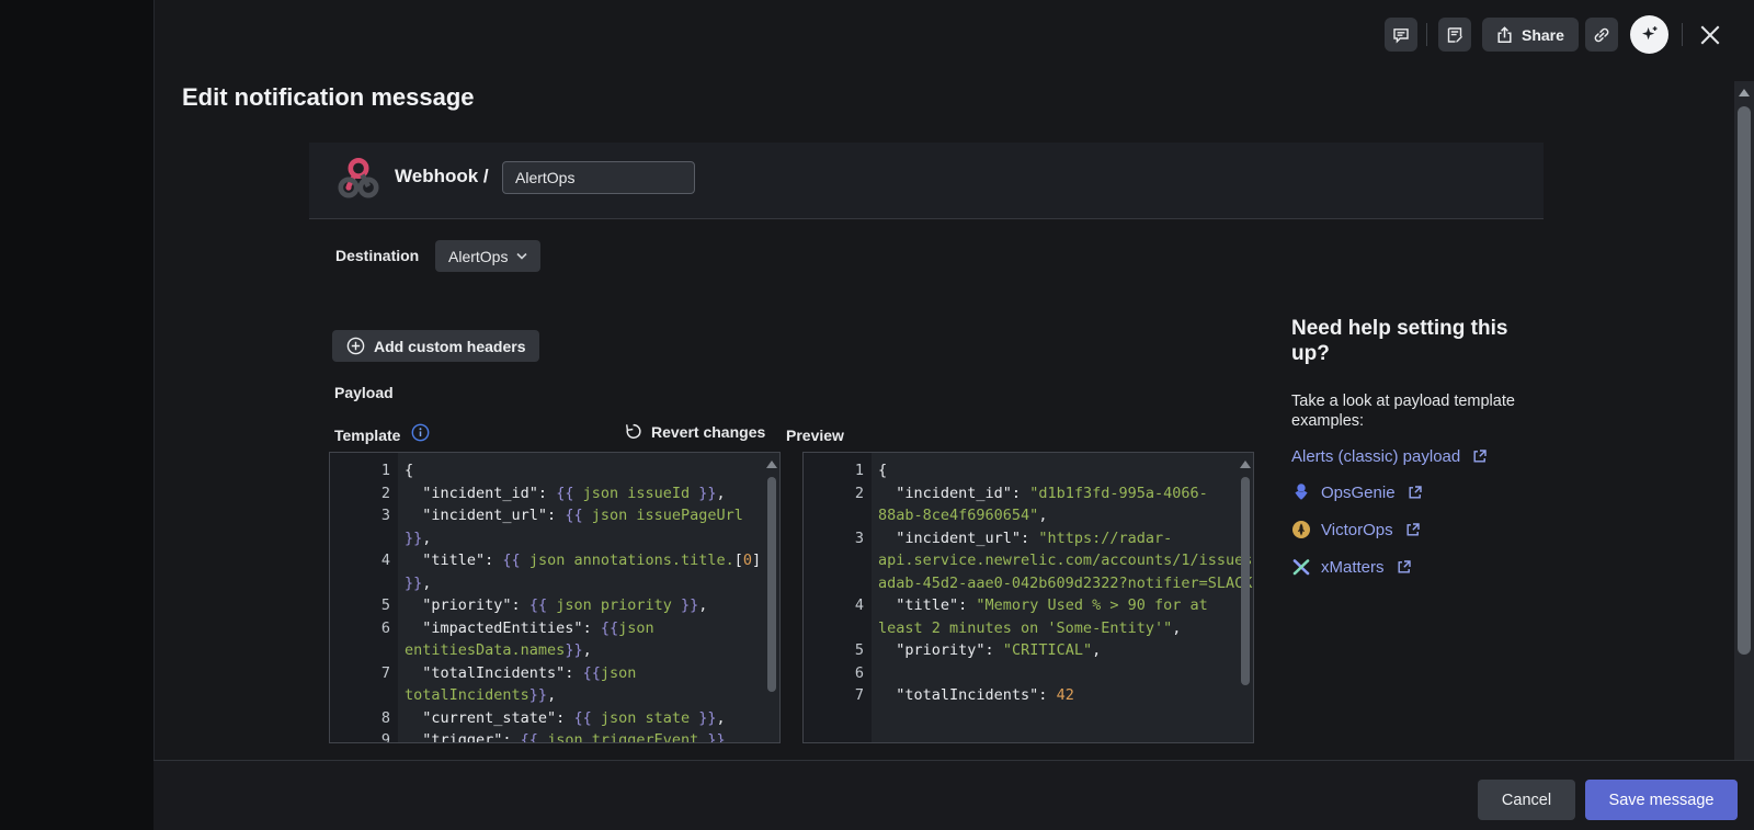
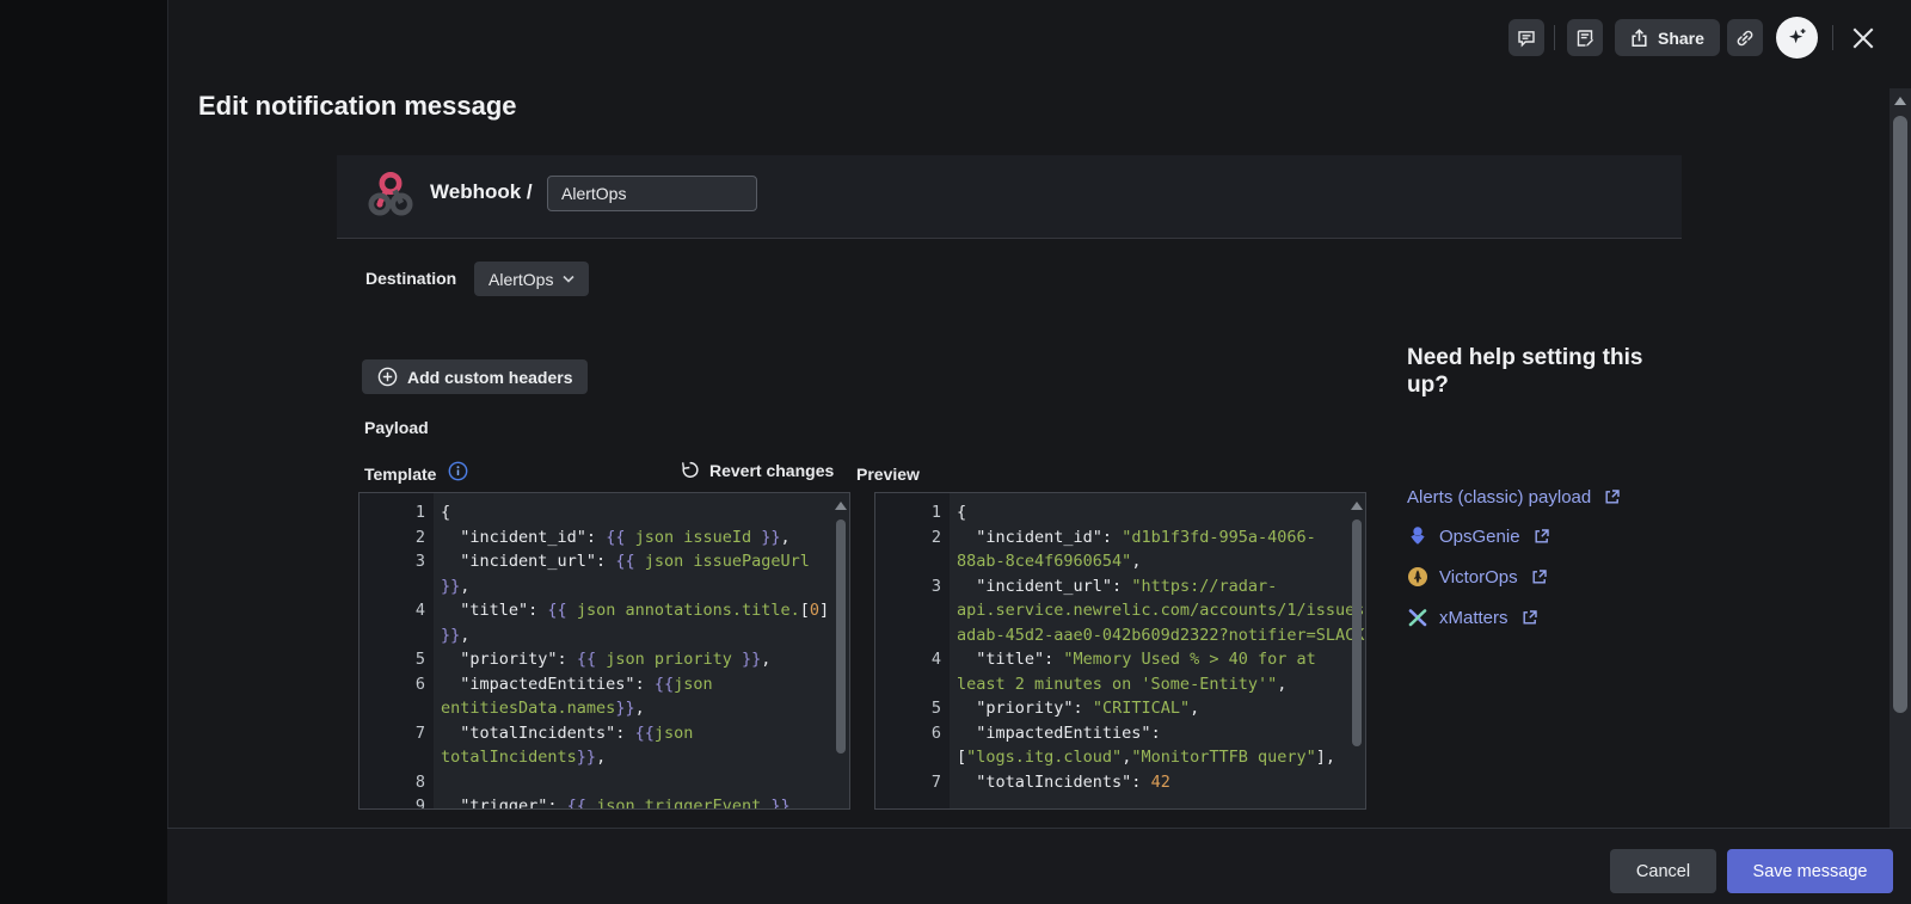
  Share
  Edit notification message
  Webhook /
  AlertOps
  Destination
  AlertOps
  Add custom headers
  Payload
  Template
  Revert changes
  Preview
  1
  {
  2
  "incident_id": {{ json issueId }},
  3
  "incident_url": {{ json issuePageUrl }},
  4
  "title": {{ json annotations.title.[0] }},
  5
  "priority": {{ json priority }},
  6
  "impactedEntities": {{json entitiesData.names}},
  7
  "totalIncidents": {{json totalIncidents}},
  8
- "current_state": {{ json state }},
  9
  "trigger": {{ json triggerEvent }},
  1
  {
  2
  "incident_id": "d1b1f3fd-995a-4066-88ab-8ce4f6960654",
  3
  "incident_url": "https://radar-api.service.newrelic.com/accounts/1/issueadab-45d2-aae0-042b609d2322?notifier=SLAC
  4
- "title": "Memory Used % > 90 for at least 2 minutes on 'Some-Entity'",
+ "title": "Memory Used % > 40 for at least 2 minutes on 'Some-Entity'",
  5
  "priority": "CRITICAL",
  6
+ "impactedEntities": ["logs.itg.cloud","MonitorTTFB query"],
  7
  "totalIncidents": 42
  Need help setting this up?
- Take a look at payload template examples:
  Alerts (classic) payload
  OpsGenie
  VictorOps
  xMatters
  Cancel
  Save message
